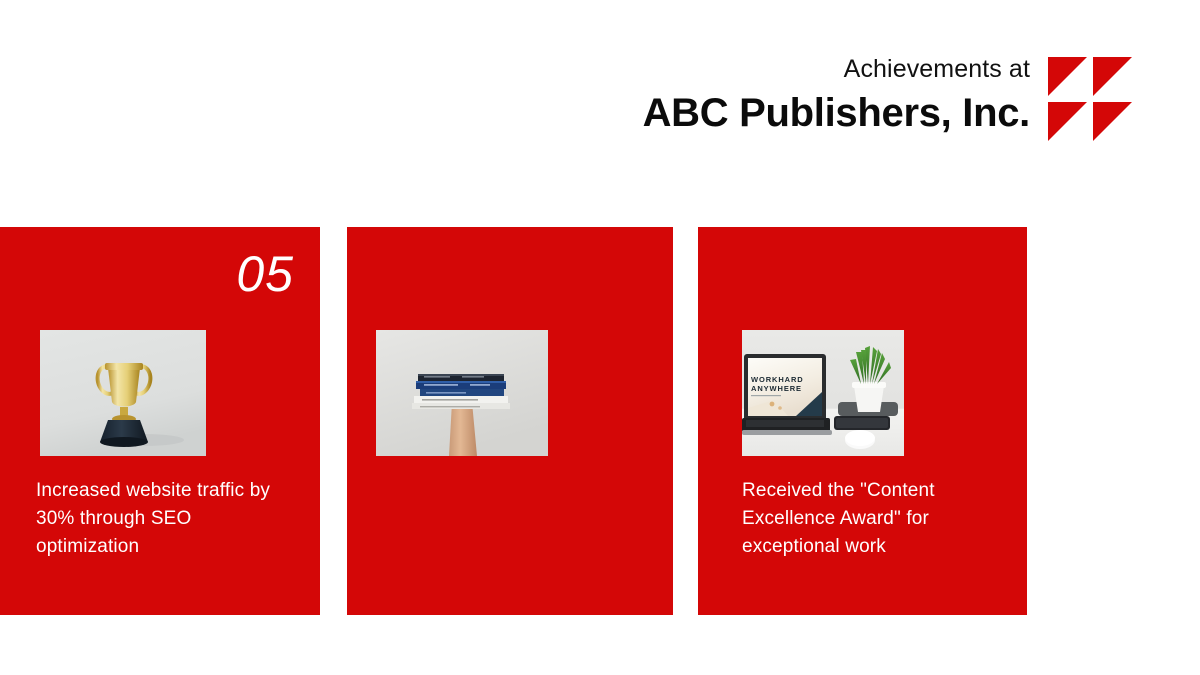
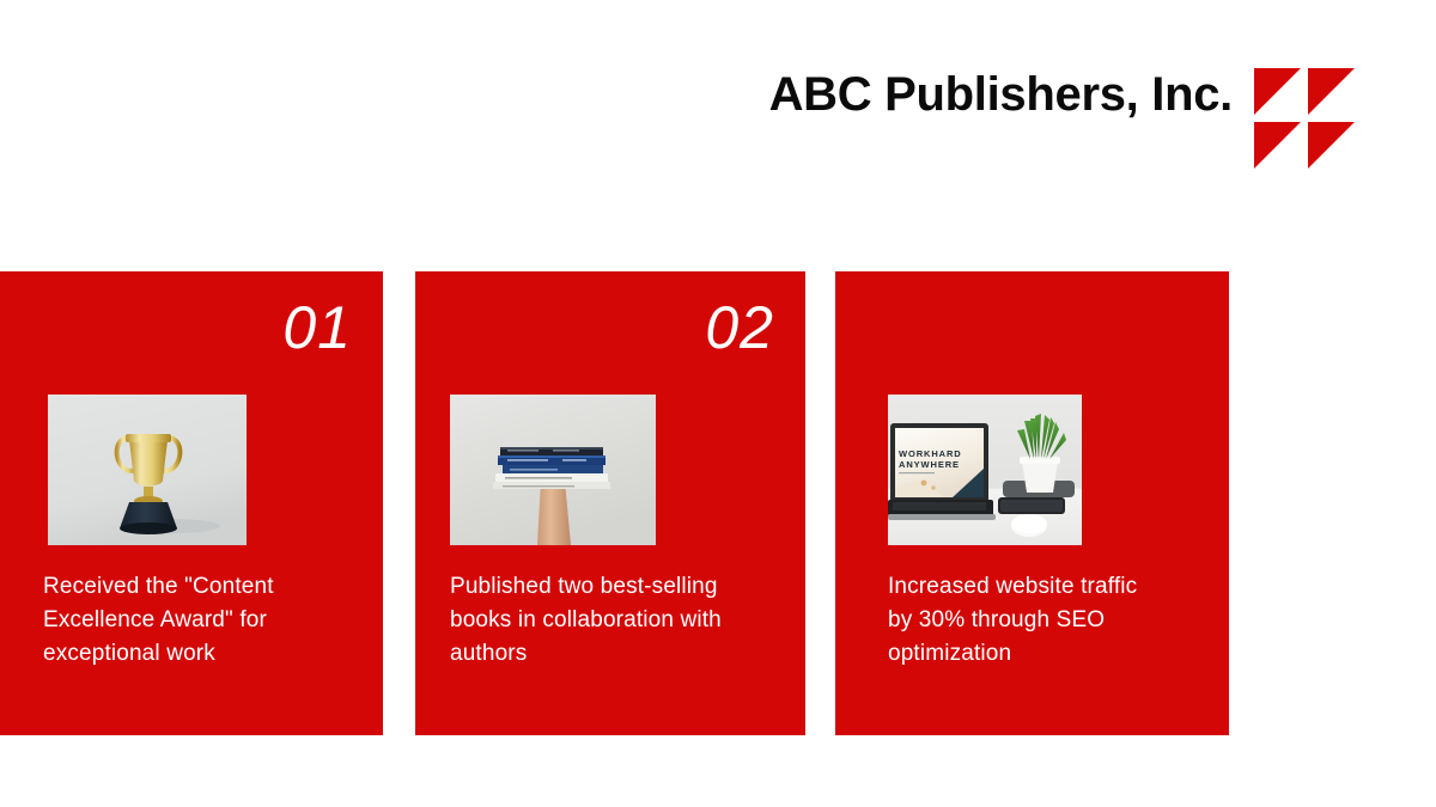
- Achievements at
  ABC Publishers, Inc.
- 05
+ 01
- Increased website traffic by 30% through SEO optimization
+ Received the "Content Excellence Award" for exceptional work
+ 02
+ Published two best-selling books in collaboration with authors
  WORKHARD
  ANYWHERE
- Received the "Content Excellence Award" for exceptional work
+ Increased website traffic by 30% through SEO optimization
